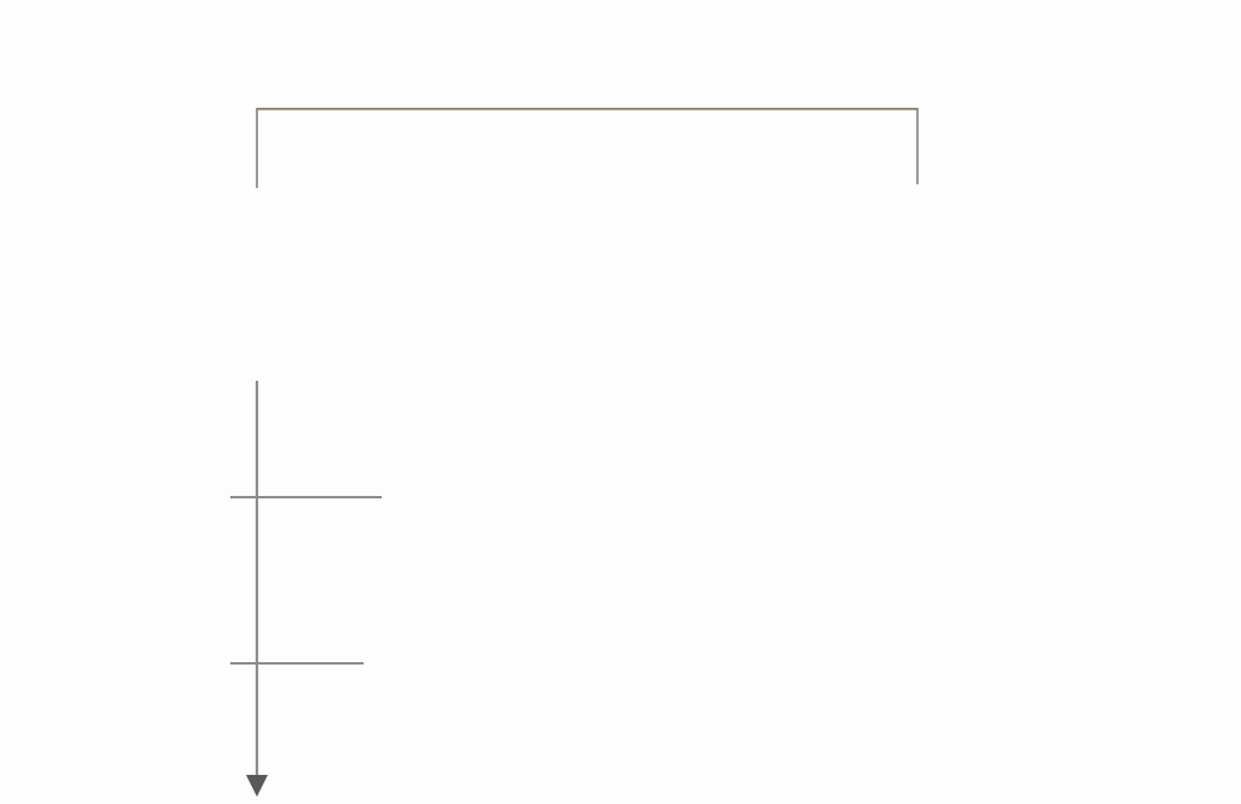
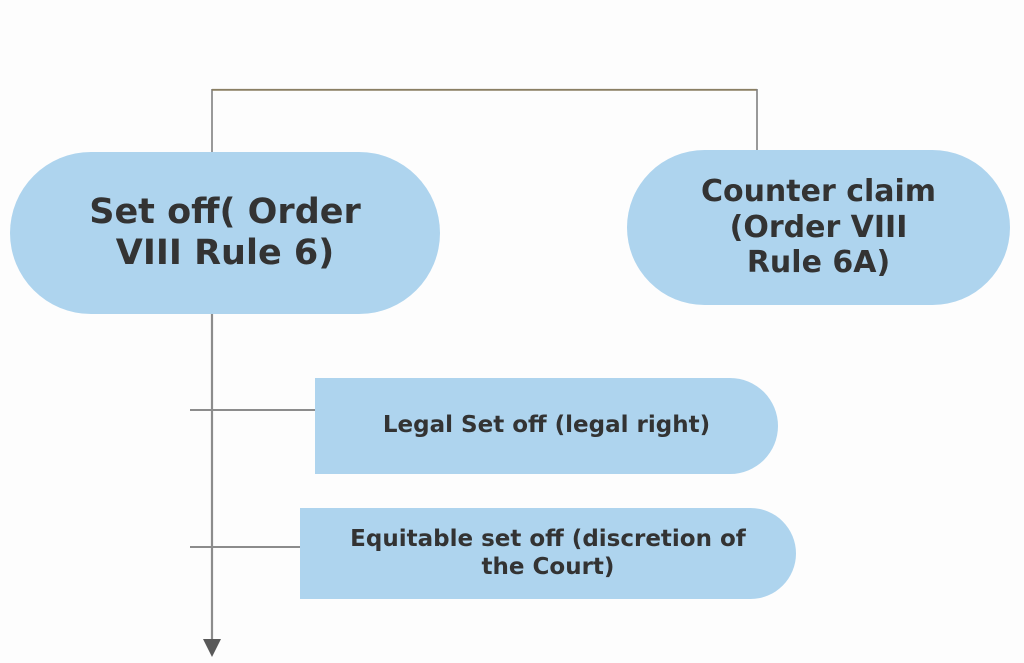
+ Set off( Order
+ VIII Rule 6)
+ Counter claim
+ (Order VIII
+ Rule 6A)
+ Legal Set off (legal right)
+ Equitable set off (discretion of
+ the Court)
